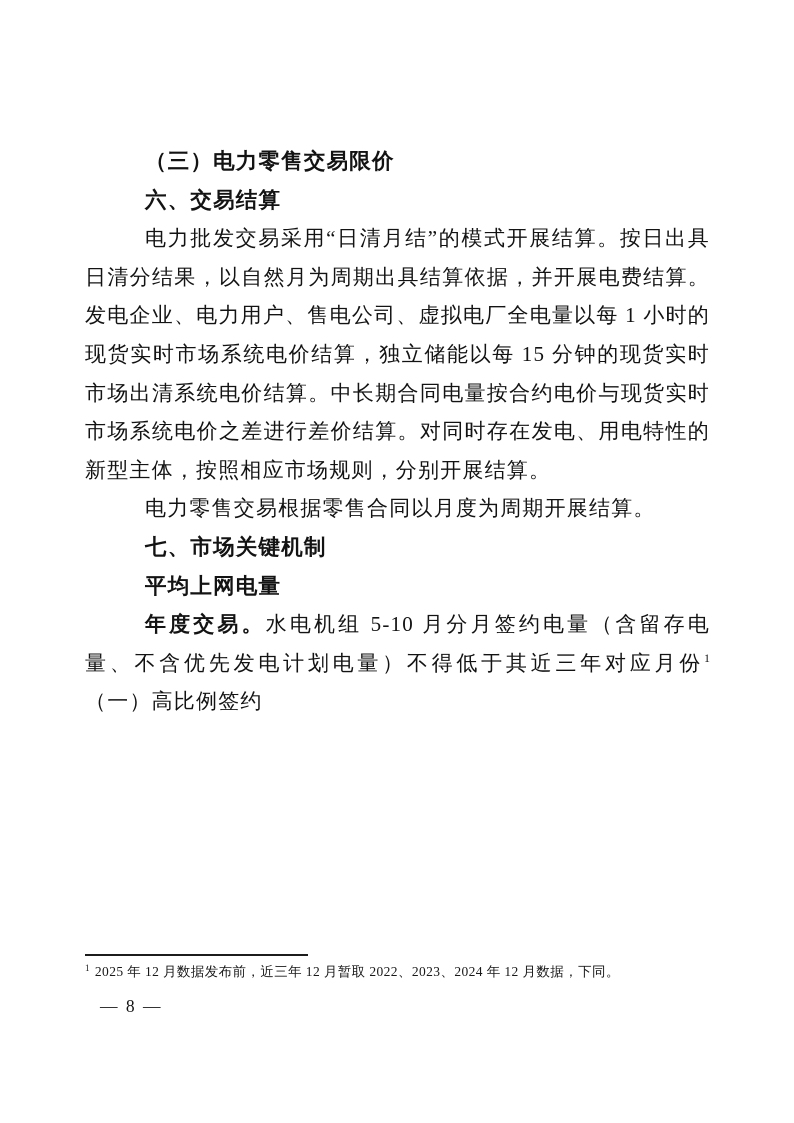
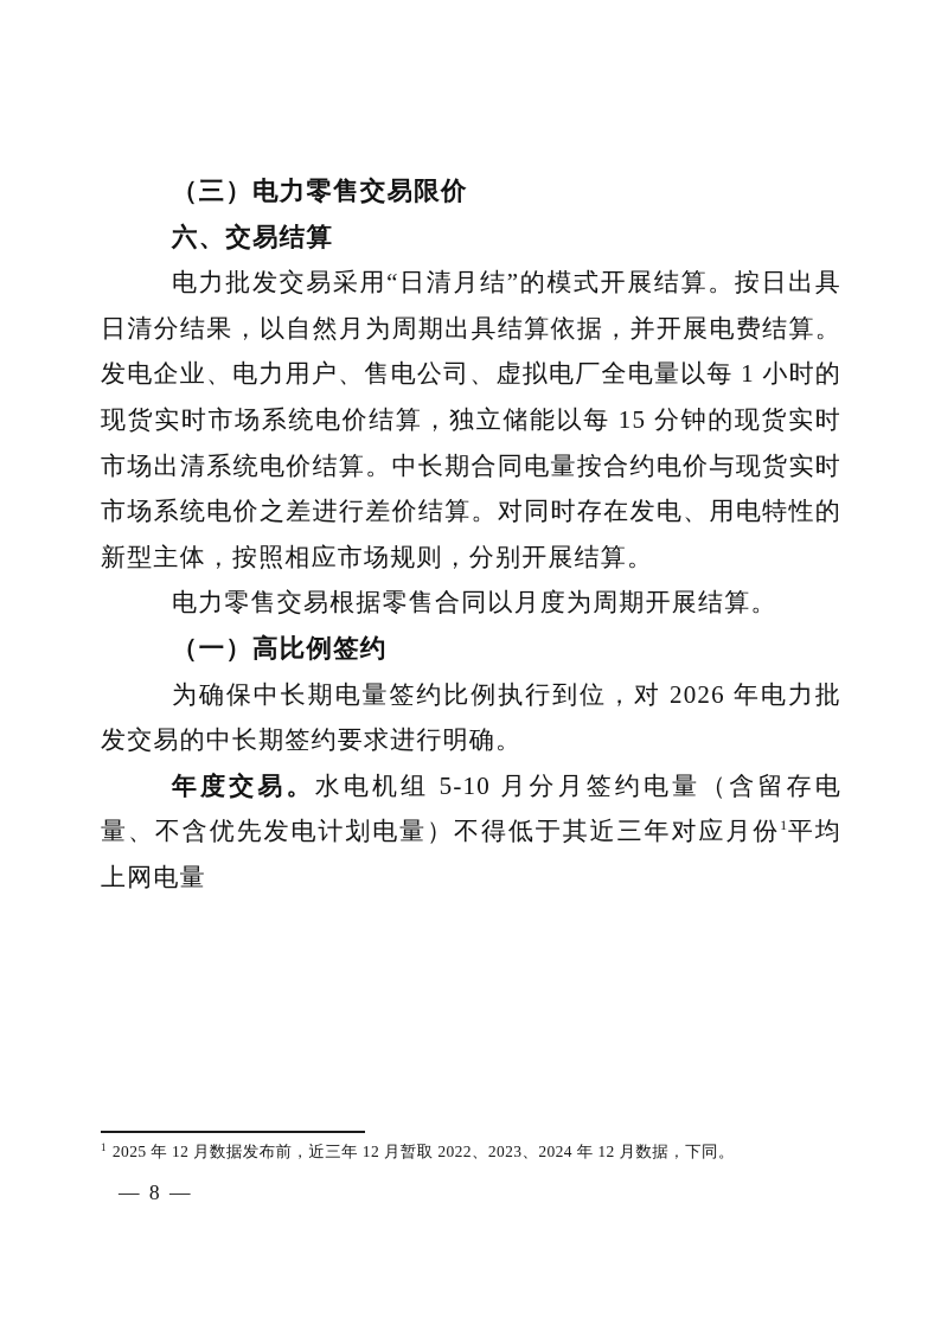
  （三）电力零售交易限价
  六、交易结算
  电力批发交易采用“日清月结”的模式开展结算。按日出具日清分结果，以自然月为周期出具结算依据，并开展电费结算。发电企业、电力用户、售电公司、虚拟电厂全电量以每 1 小时的现货实时市场系统电价结算，独立储能以每 15 分钟的现货实时市场出清系统电价结算。中长期合同电量按合约电价与现货实时市场系统电价之差进行差价结算。对同时存在发电、用电特性的新型主体，按照相应市场规则，分别开展结算。
  电力零售交易根据零售合同以月度为周期开展结算。
- 七、市场关键机制
- 平均上网电量
+ （一）高比例签约
+ 为确保中长期电量签约比例执行到位，对 2026 年电力批发交易的中长期签约要求进行明确。
- 年度交易。水电机组 5-10 月分月签约电量（含留存电量、不含优先发电计划电量）不得低于其近三年对应月份1（一）高比例签约
+ 年度交易。水电机组 5-10 月分月签约电量（含留存电量、不含优先发电计划电量）不得低于其近三年对应月份1平均上网电量
  1 2025 年 12 月数据发布前，近三年 12 月暂取 2022、2023、2024 年 12 月数据，下同。
  — 8 —
